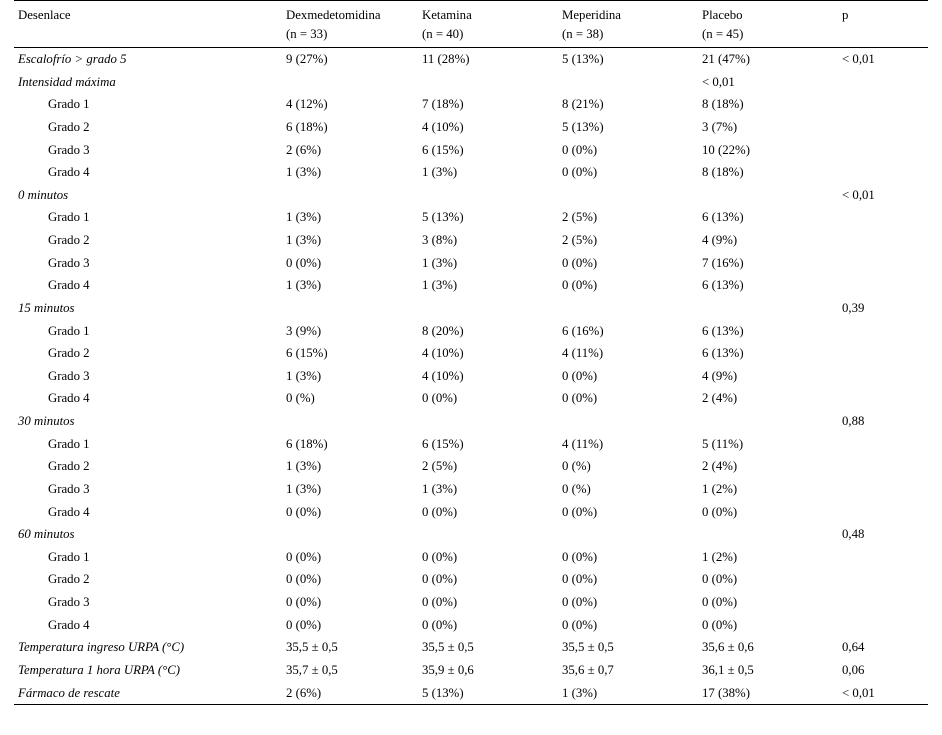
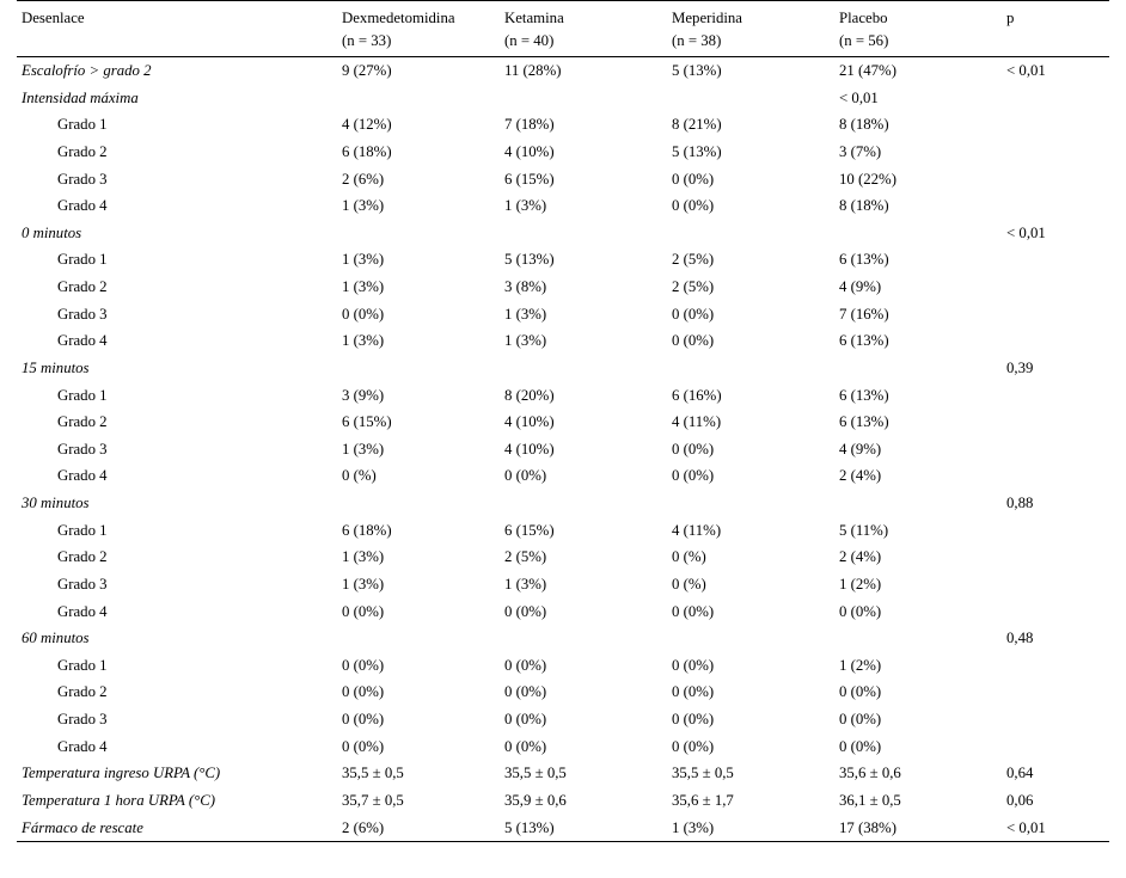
- Desenlace	Dexmedetomidina (n = 33)	Ketamina (n = 40)	Meperidina (n = 38)	Placebo (n = 45)	p
+ Desenlace	Dexmedetomidina (n = 33)	Ketamina (n = 40)	Meperidina (n = 38)	Placebo (n = 56)	p
- Escalofrío > grado 5	9 (27%)	11 (28%)	5 (13%)	21 (47%)	< 0,01
+ Escalofrío > grado 2	9 (27%)	11 (28%)	5 (13%)	21 (47%)	< 0,01
  Intensidad máxima				< 0,01
  Grado 1	4 (12%)	7 (18%)	8 (21%)	8 (18%)
  Grado 2	6 (18%)	4 (10%)	5 (13%)	3 (7%)
  Grado 3	2 (6%)	6 (15%)	0 (0%)	10 (22%)
  Grado 4	1 (3%)	1 (3%)	0 (0%)	8 (18%)
  0 minutos					< 0,01
  Grado 1	1 (3%)	5 (13%)	2 (5%)	6 (13%)
  Grado 2	1 (3%)	3 (8%)	2 (5%)	4 (9%)
  Grado 3	0 (0%)	1 (3%)	0 (0%)	7 (16%)
  Grado 4	1 (3%)	1 (3%)	0 (0%)	6 (13%)
  15 minutos					0,39
  Grado 1	3 (9%)	8 (20%)	6 (16%)	6 (13%)
  Grado 2	6 (15%)	4 (10%)	4 (11%)	6 (13%)
  Grado 3	1 (3%)	4 (10%)	0 (0%)	4 (9%)
  Grado 4	0 (%)	0 (0%)	0 (0%)	2 (4%)
  30 minutos					0,88
  Grado 1	6 (18%)	6 (15%)	4 (11%)	5 (11%)
  Grado 2	1 (3%)	2 (5%)	0 (%)	2 (4%)
  Grado 3	1 (3%)	1 (3%)	0 (%)	1 (2%)
  Grado 4	0 (0%)	0 (0%)	0 (0%)	0 (0%)
  60 minutos					0,48
  Grado 1	0 (0%)	0 (0%)	0 (0%)	1 (2%)
  Grado 2	0 (0%)	0 (0%)	0 (0%)	0 (0%)
  Grado 3	0 (0%)	0 (0%)	0 (0%)	0 (0%)
  Grado 4	0 (0%)	0 (0%)	0 (0%)	0 (0%)
  Temperatura ingreso URPA (°C)	35,5 ± 0,5	35,5 ± 0,5	35,5 ± 0,5	35,6 ± 0,6	0,64
- Temperatura 1 hora URPA (°C)	35,7 ± 0,5	35,9 ± 0,6	35,6 ± 0,7	36,1 ± 0,5	0,06
+ Temperatura 1 hora URPA (°C)	35,7 ± 0,5	35,9 ± 0,6	35,6 ± 1,7	36,1 ± 0,5	0,06
  Fármaco de rescate	2 (6%)	5 (13%)	1 (3%)	17 (38%)	< 0,01
